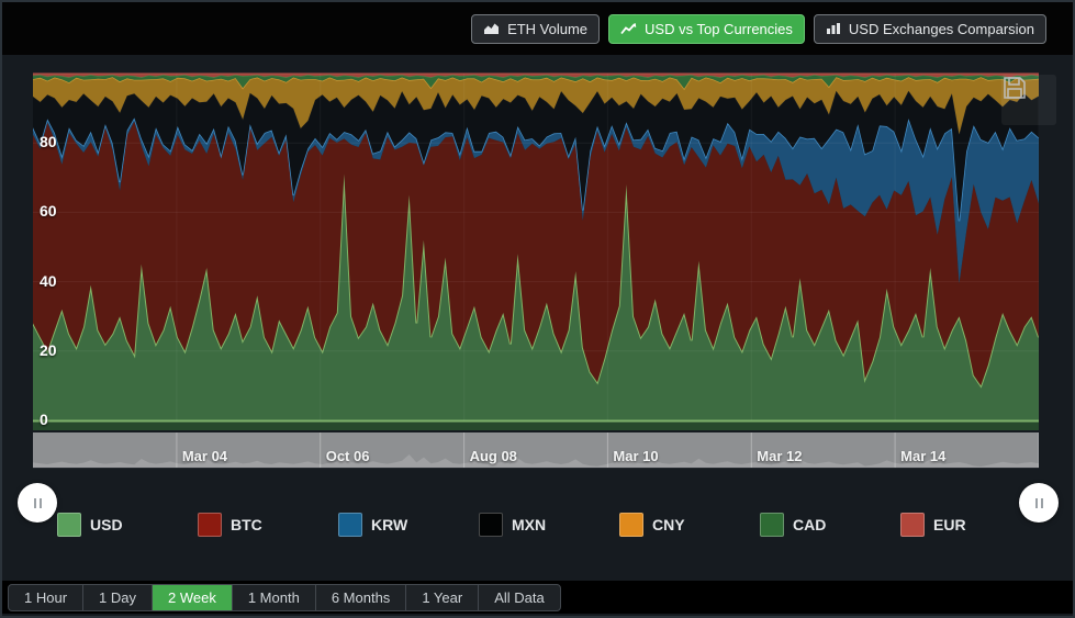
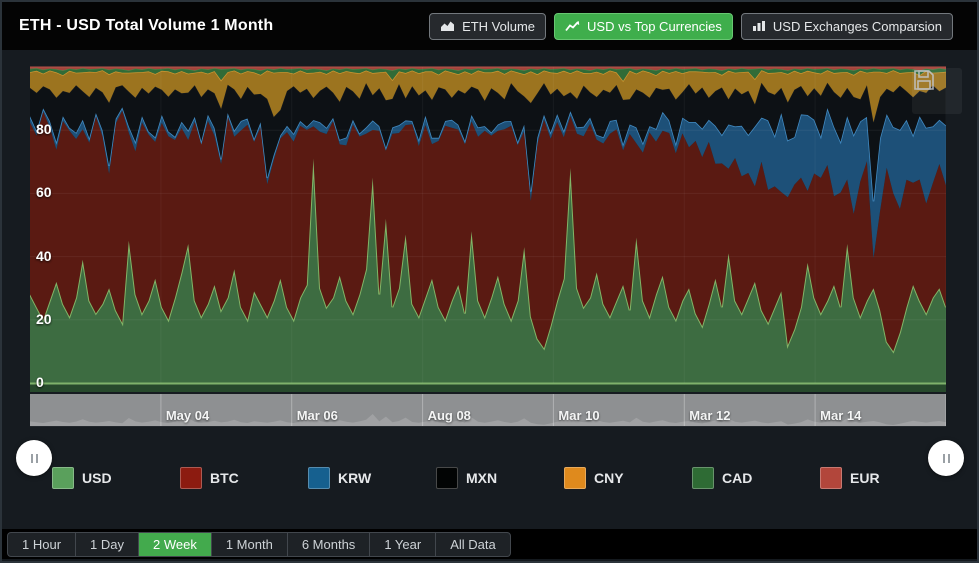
+ ETH - USD Total Volume 1 Month
  ETH Volume
  USD vs Top Currencies
  USD Exchanges Comparsion
  0
  20
  40
  60
  80
- Mar 04
+ May 04
- Oct 06
+ Mar 06
  Aug 08
  Mar 10
  Mar 12
  Mar 14
  USD
  BTC
  KRW
  MXN
  CNY
  CAD
  EUR
  1 Hour
  1 Day
  2 Week
  1 Month
  6 Months
  1 Year
  All Data
